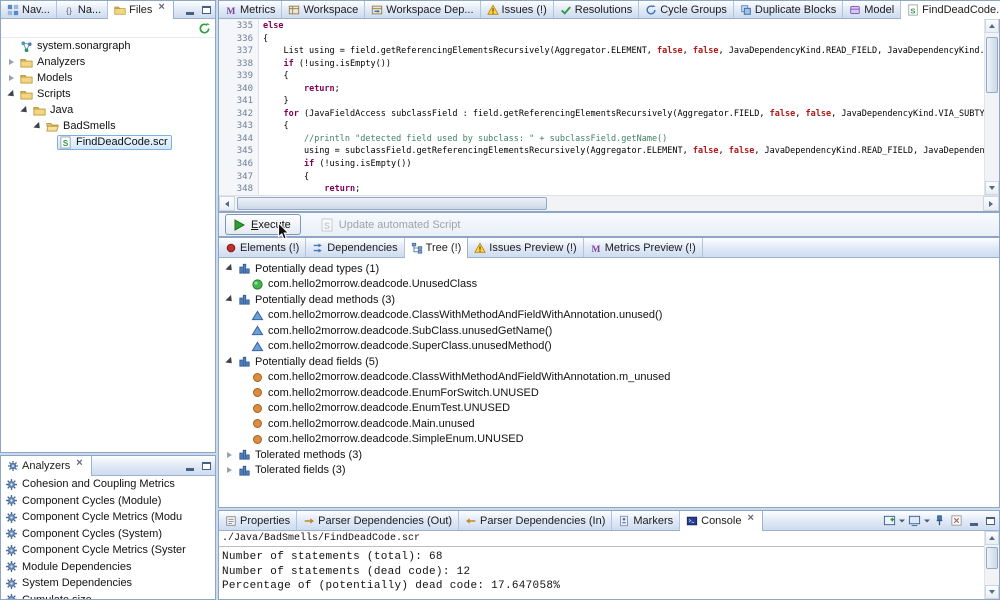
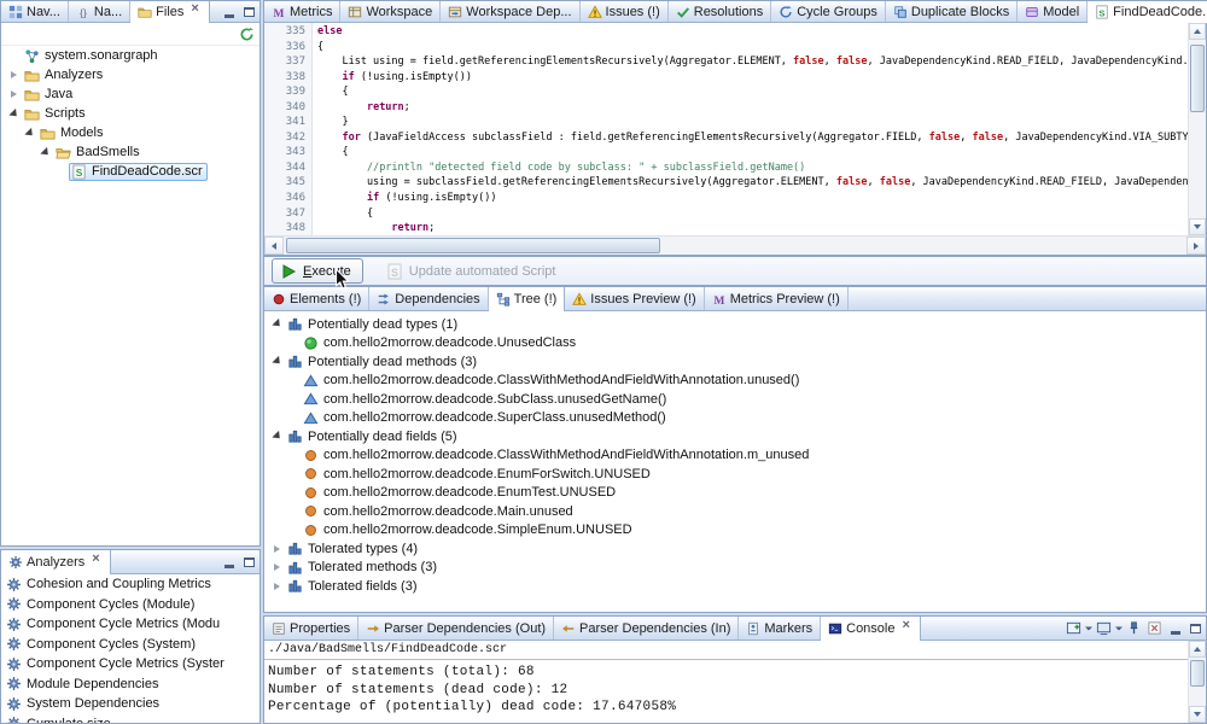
  Nav...
  {}
  Na...
  Files
  system.sonargraph
  Analyzers
- Models
+ Java
  Scripts
- Java
+ Models
  BadSmells
  S
  FindDeadCode.scr
  Analyzers
  Cohesion and Coupling Metrics
  Component Cycles (Module)
  Component Cycle Metrics (Modu
  Component Cycles (System)
  Component Cycle Metrics (Syster
  Module Dependencies
  System Dependencies
  M
  Metrics
  Workspace
  Workspace Dep...
  Issues (!)
  Resolutions
  Cycle Groups
  Duplicate Blocks
  Model
  S
  FindDeadCode.
  335
  336
  337
  338
  339
  340
  341
  342
  343
  344
  345
  346
  347
  348
  else
  {
  List using = field.getReferencingElementsRecursively(Aggregator.ELEMENT, false, false, JavaDependencyKind.READ_FIELD, JavaDependencyKind.
  if (!using.isEmpty())
  {
  return;
  }
  for (JavaFieldAccess subclassField : field.getReferencingElementsRecursively(Aggregator.FIELD, false, false, JavaDependencyKind.VIA_SUBTY
  {
- //println "detected field used by subclass: " + subclassField.getName()
+ //println "detected field code by subclass: " + subclassField.getName()
  using = subclassField.getReferencingElementsRecursively(Aggregator.ELEMENT, false, false, JavaDependencyKind.READ_FIELD, JavaDependen
  if (!using.isEmpty())
  {
  return;
  Execte
  S
  Update automated Script
  Elements (!)
  Dependencies
  Tree (!)
  Issues Preview (!)
  M
  Metrics Preview (!)
  Potentially dead types (1)
  com.hello2morrow.deadcode.UnusedClass
  Potentially dead methods (3)
  com.hello2morrow.deadcode.ClassWithMethodAndFieldWithAnnotation.unused()
  com.hello2morrow.deadcode.SubClass.unusedGetName()
  com.hello2morrow.deadcode.SuperClass.unusedMethod()
  Potentially dead fields (5)
  com.hello2morrow.deadcode.ClassWithMethodAndFieldWithAnnotation.m_unused
  com.hello2morrow.deadcode.EnumForSwitch.UNUSED
  com.hello2morrow.deadcode.EnumTest.UNUSED
  com.hello2morrow.deadcode.Main.unused
  com.hello2morrow.deadcode.SimpleEnum.UNUSED
+ Tolerated types (4)
  Tolerated methods (3)
  Tolerated fields (3)
  Properties
  Parser Dependencies (Out)
  Parser Dependencies (In)
  Markers
  Console
  ./Java/BadSmells/FindDeadCode.scr
  Number of statements (total): 68
  Number of statements (dead code): 12
  Percentage of (potentially) dead code: 17.647058%
